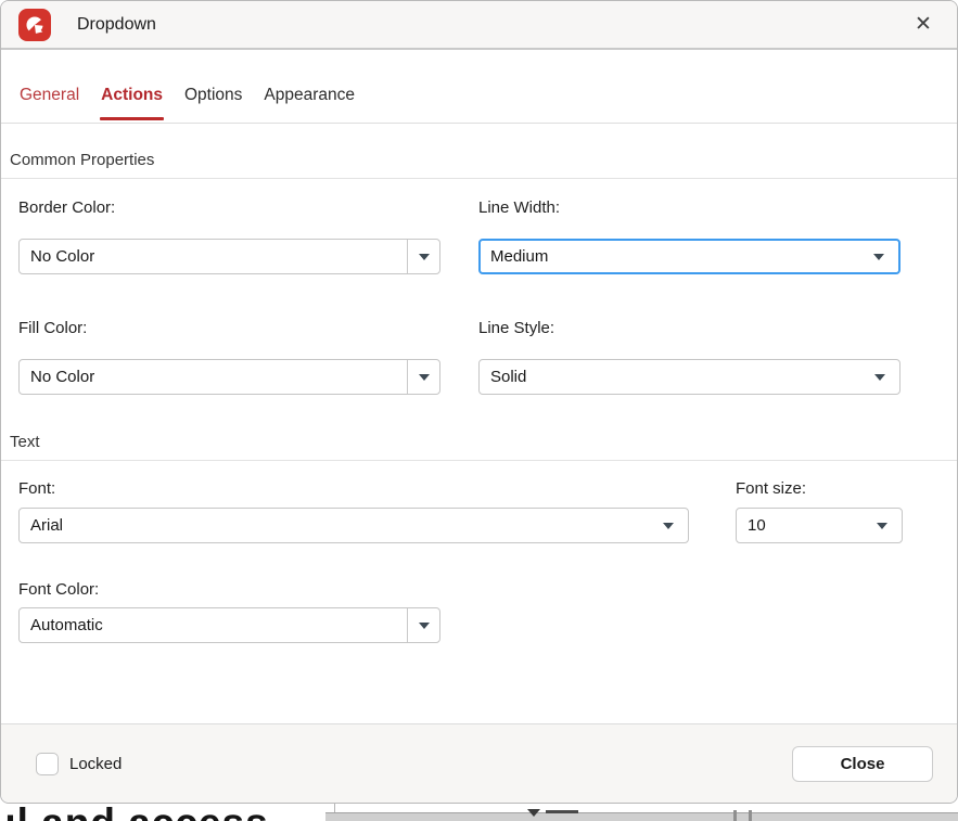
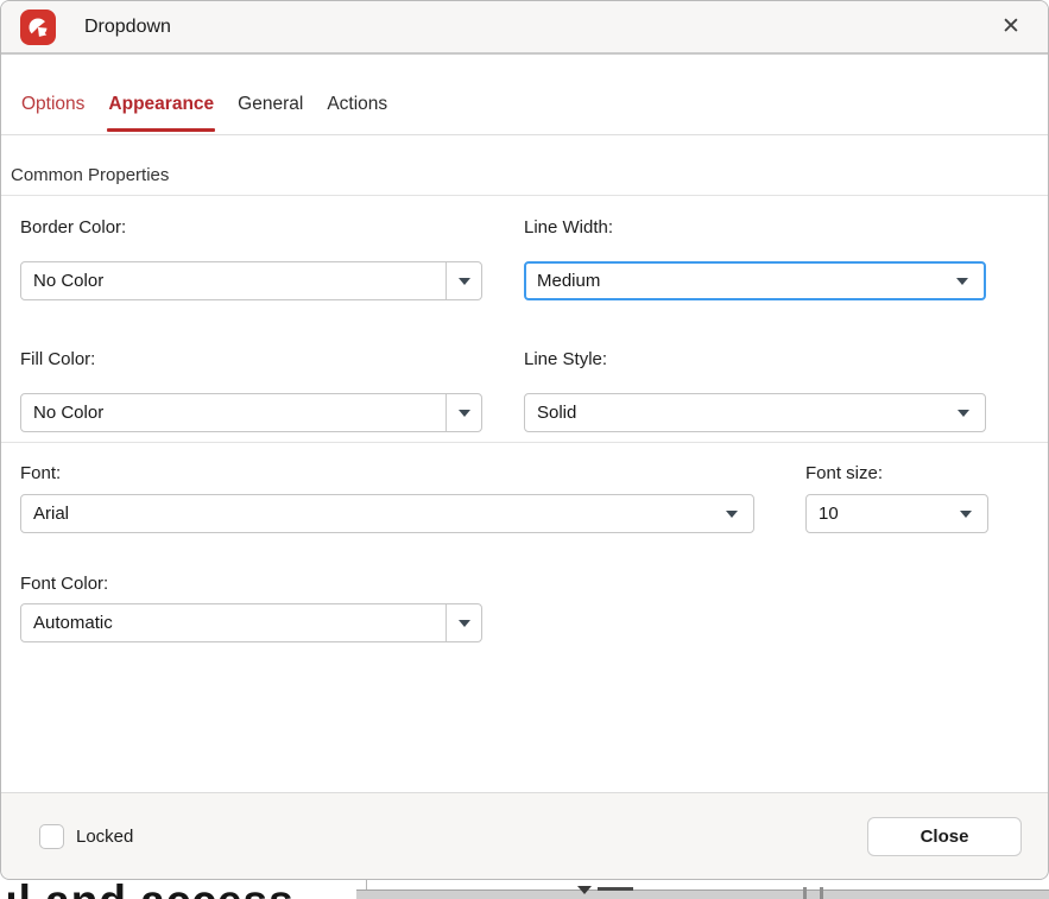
  Dropdown
  ✕
- General
+ Options
- Actions
+ Appearance
- Options
+ General
- Appearance
+ Actions
  Common Properties
  Border Color:
  Line Width:
  No Color
  Medium
  Fill Color:
  Line Style:
  No Color
  Solid
- Text
  Font:
  Font size:
  Arial
  10
  Font Color:
  Automatic
  Locked
  Close
